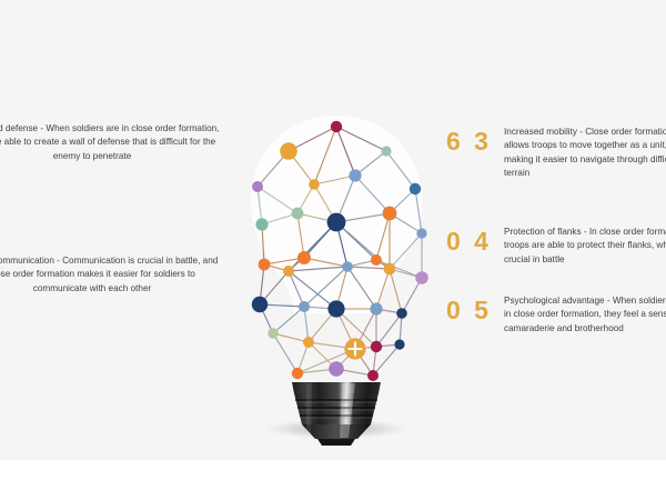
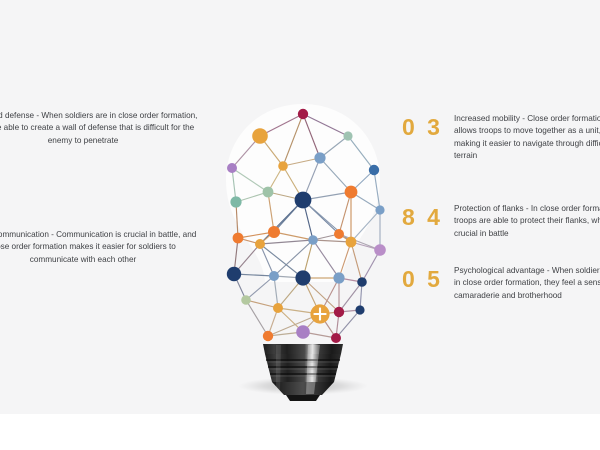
  d defense - When soldiers are in close order formation, able to create a wall of defense that is difficult for the enemy to penetrate
  ommunication - Communication is crucial in battle, and se order formation makes it easier for soldiers to communicate with each other
- 6 3
+ 0 3
  Increased mobility - Close order formatio allows troops to move together as a unit making it easier to navigate through diffi terrain
- 0 4
+ 8 4
  Protection of flanks - In close order form troops are able to protect their flanks, w crucial in battle
  0 5
  Psychological advantage - When soldier in close order formation, they feel a sens camaraderie and brotherhood
